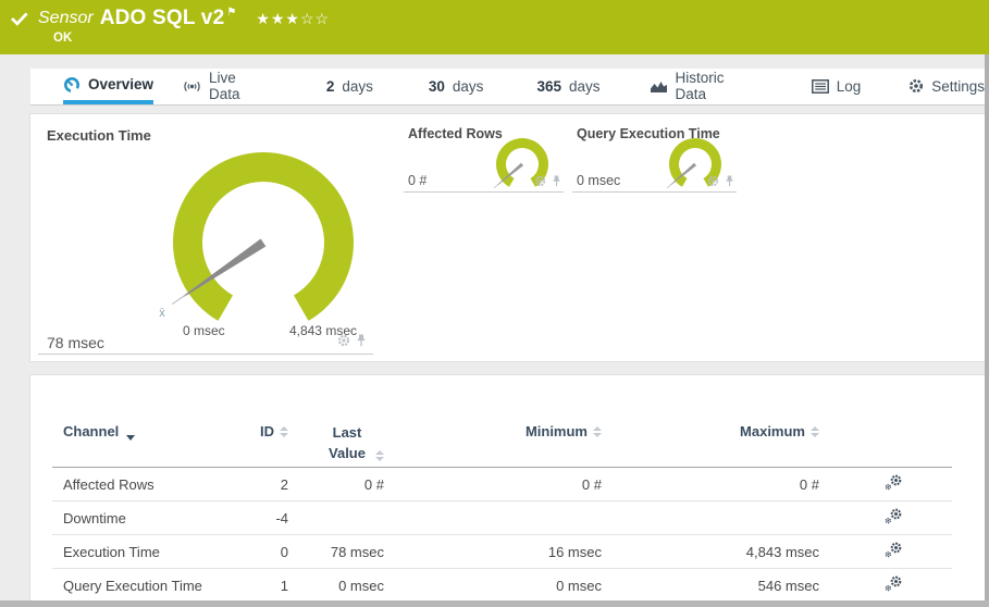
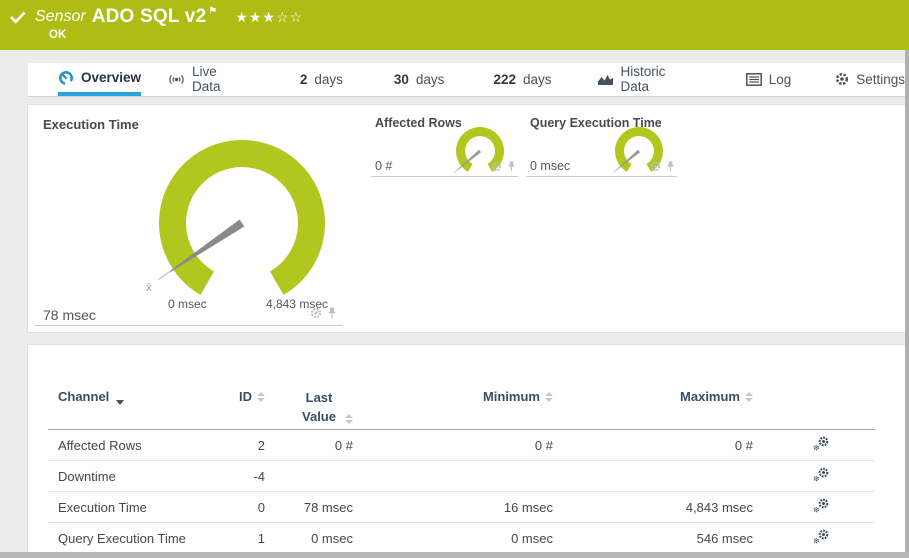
  Sensor
  ADO SQL v2
  ⚑
  ★★★☆☆
  OK
  Overview
  Live Data
  2
  days
  30
  days
- 365
+ 222
  days
  Historic Data
  Log
  Settings
  Execution Time
  x̄
  0 msec
  4,843 msec
  78 msec
  Affected Rows
  0 #
  Query Execution Time
  0 msec
  Channel	ID	Last Value	Minimum	Maximum
  Affected Rows	2	0 #	0 #	0 #
  Downtime	-4
  Execution Time	0	78 msec	16 msec	4,843 msec
  Query Execution Time	1	0 msec	0 msec	546 msec
